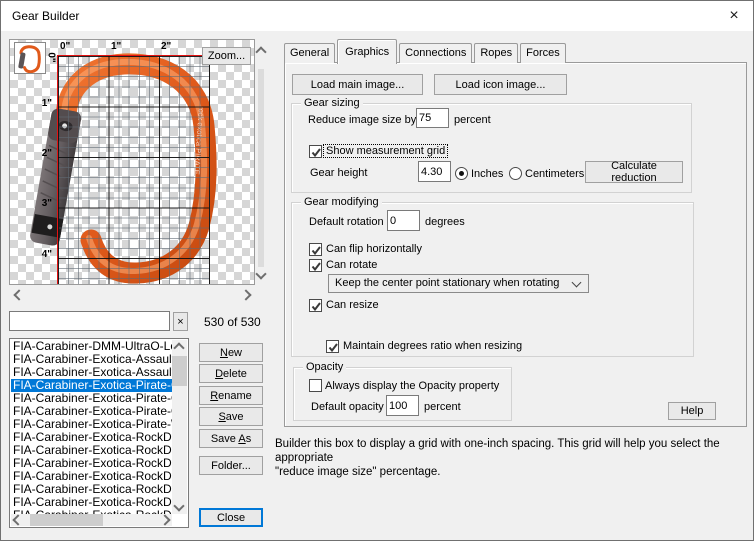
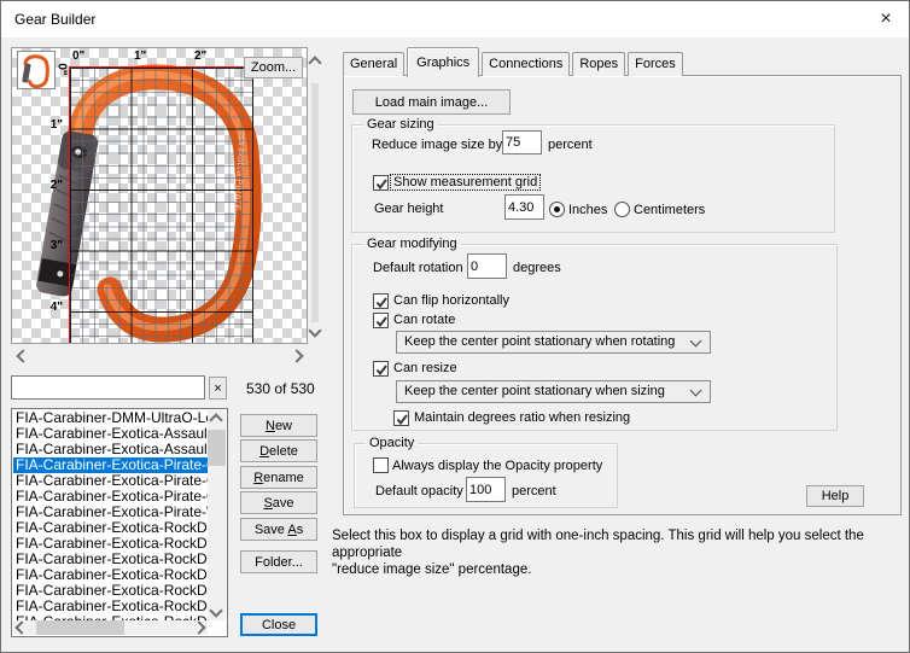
  Gear Builder
  ×
  0"
  1"
  2"
  1"
  2"
  3"
  4"
  Zoom...
  ×
  530 of 530
  FIA-Carabiner-DMM-UltraO-L
  FIA-Carabiner-Exotica-Assaul
  FIA-Carabiner-Exotica-Assaul
  FIA-Carabiner-Exotica-Pirate-
  FIA-Carabiner-Exotica-Pirate-
  FIA-Carabiner-Exotica-Pirate-
  FIA-Carabiner-Exotica-Pirate-
  FIA-Carabiner-Exotica-RockD
  FIA-Carabiner-Exotica-RockD
  FIA-Carabiner-Exotica-RockD
  FIA-Carabiner-Exotica-RockD
  FIA-Carabiner-Exotica-RockD
  FIA-Carabiner-Exotica-RockD
  New
  Delete
  Rename
  Save
  Save As
  Folder...
  Close
  General
  Graphics
  Connections
  Ropes
  Forces
  Load main image...
- Load icon image...
  Gear sizing
  Reduce image size by
  75
  percent
  Show measurement grid
  Gear height
  4.30
  Inches
  Centimeters
- Calculate reduction
  Gear modifying
  Default rotation
  0
  degrees
  Can flip horizontally
  Can rotate
  Keep the center point stationary when rotating
  Can resize
+ Keep the center point stationary when sizing
  Maintain degrees ratio when resizing
  Opacity
  Always display the Opacity property
  Default opacity
  100
  percent
  Help
- Builder this box to display a grid with one-inch spacing. This grid will help you select the appropriate
+ Select this box to display a grid with one-inch spacing. This grid will help you select the appropriate
  "reduce image size" percentage.
